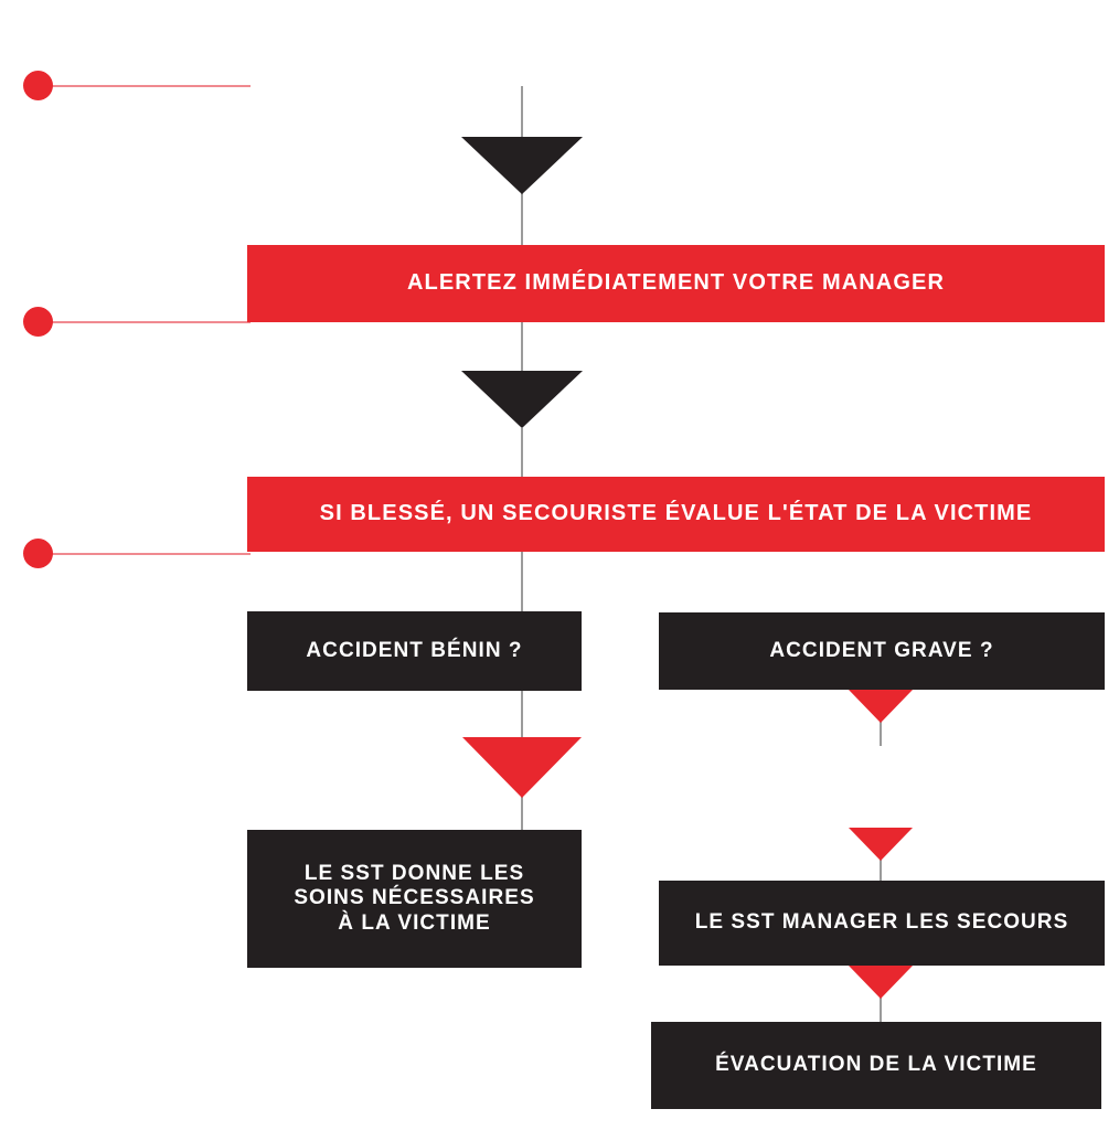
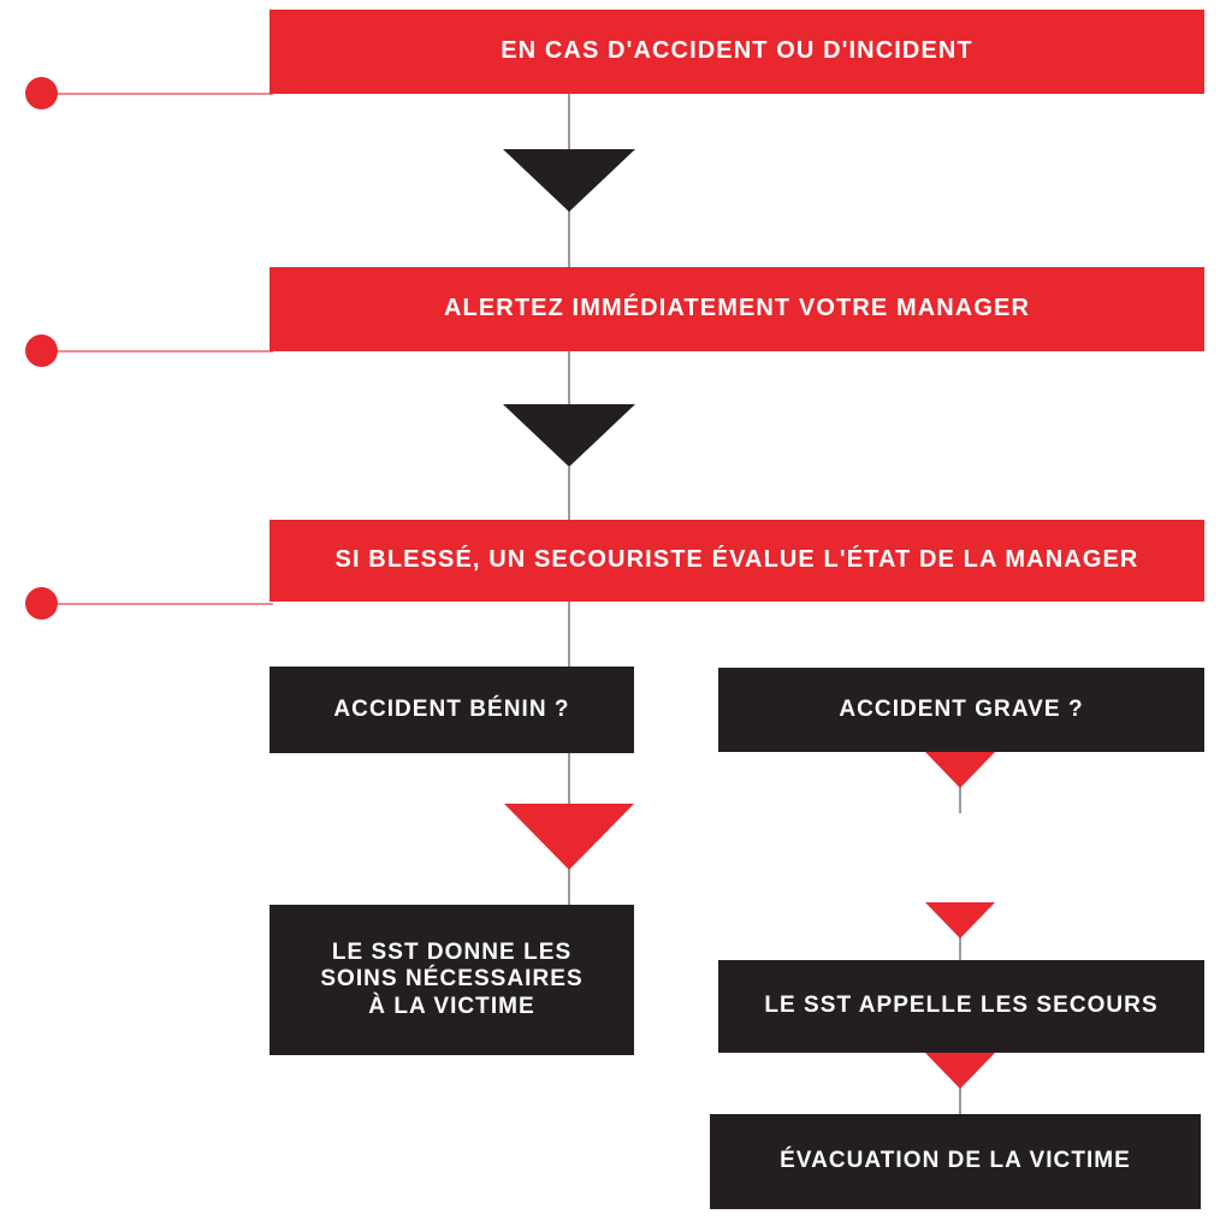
+ EN CAS D'ACCIDENT OU D'INCIDENT
  ALERTEZ IMMÉDIATEMENT VOTRE MANAGER
- SI BLESSÉ, UN SECOURISTE ÉVALUE L'ÉTAT DE LA VICTIME
+ SI BLESSÉ, UN SECOURISTE ÉVALUE L'ÉTAT DE LA MANAGER
  ACCIDENT BÉNIN ?
  LE SST DONNE LES
  SOINS NÉCESSAIRES
  À LA VICTIME
  ACCIDENT GRAVE ?
- LE SST MANAGER LES SECOURS
+ LE SST APPELLE LES SECOURS
  ÉVACUATION DE LA VICTIME
